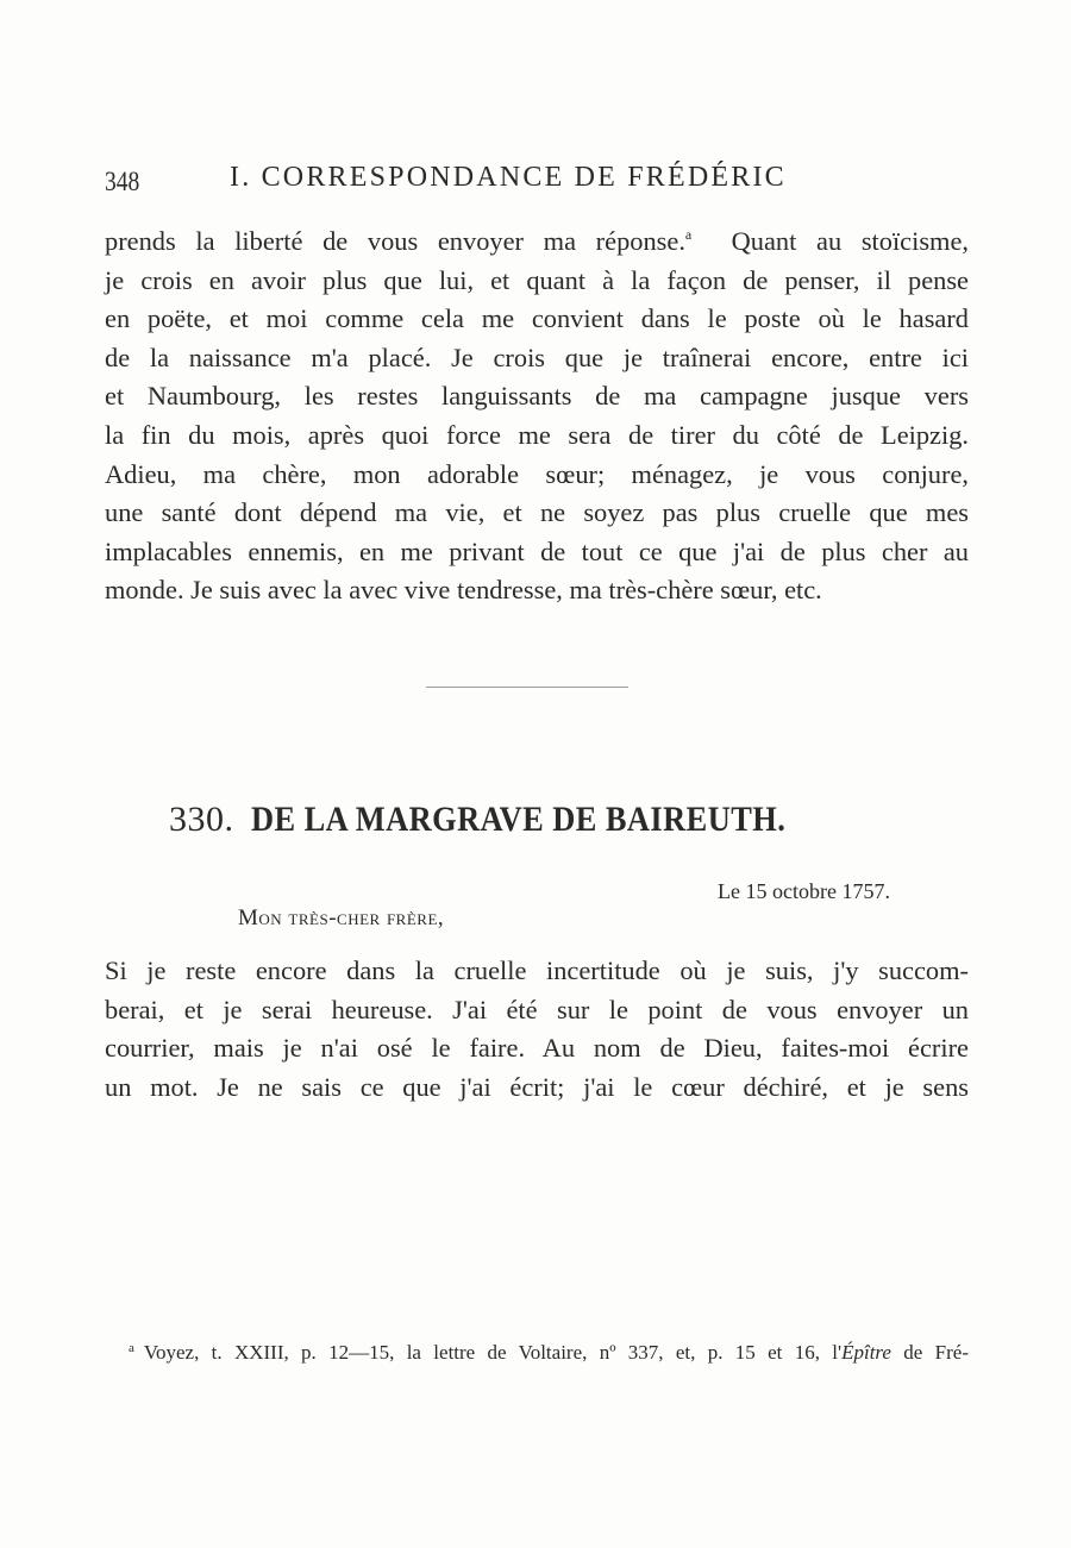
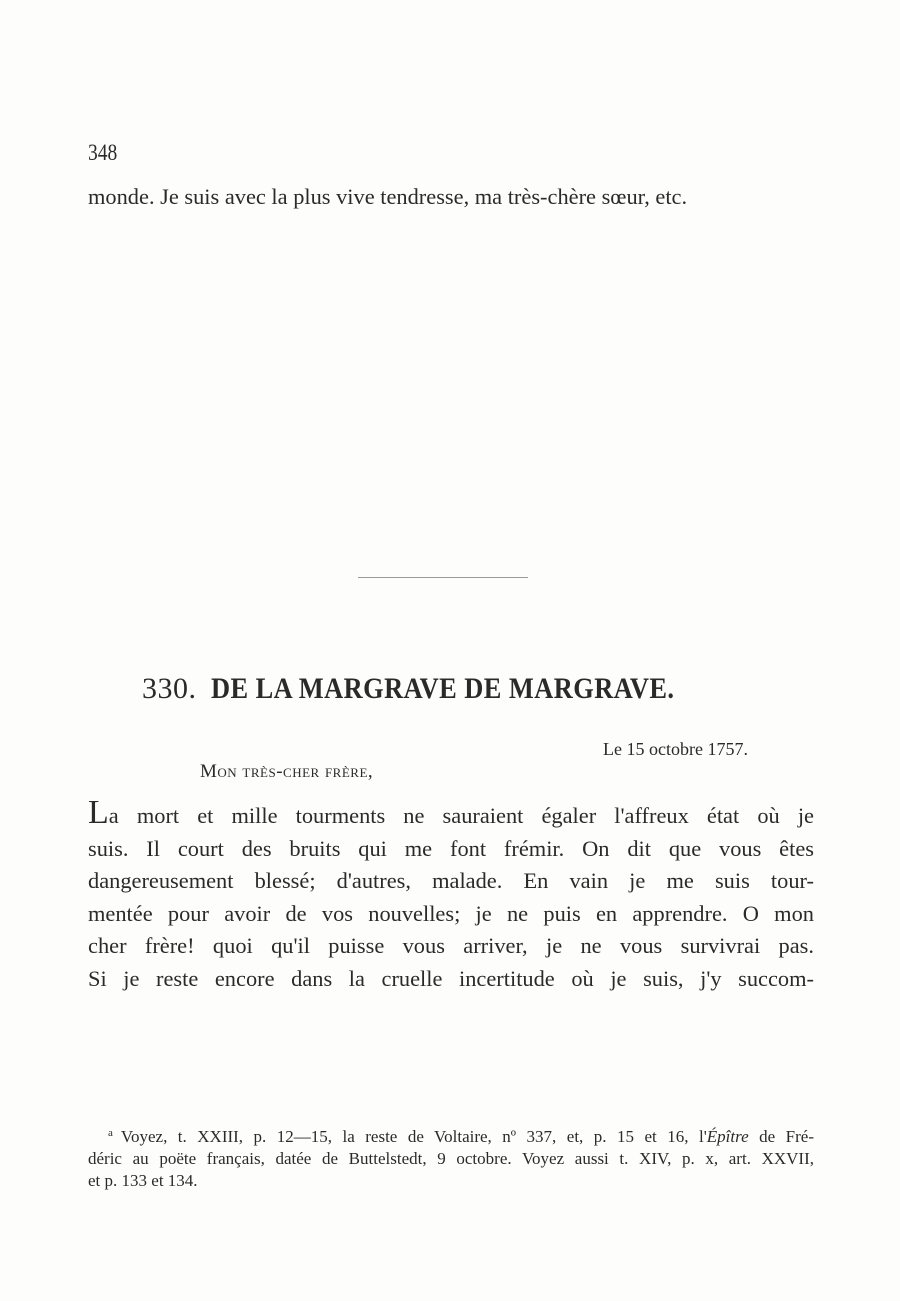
  348
- I. CORRESPONDANCE DE FRÉDÉRIC
- prends la liberté de vous envoyer ma réponse.a Quant au stoïcisme,
- je crois en avoir plus que lui, et quant à la façon de penser, il pense
- en poëte, et moi comme cela me convient dans le poste où le hasard
- de la naissance m'a placé. Je crois que je traînerai encore, entre ici
- et Naumbourg, les restes languissants de ma campagne jusque vers
- la fin du mois, après quoi force me sera de tirer du côté de Leipzig.
- Adieu, ma chère, mon adorable sœur; ménagez, je vous conjure,
- une santé dont dépend ma vie, et ne soyez pas plus cruelle que mes
- implacables ennemis, en me privant de tout ce que j'ai de plus cher au
- monde. Je suis avec la avec vive tendresse, ma très-chère sœur, etc.
+ monde. Je suis avec la plus vive tendresse, ma très-chère sœur, etc.
- 330. DE LA MARGRAVE DE BAIREUTH.
+ 330. DE LA MARGRAVE DE MARGRAVE.
  Le 15 octobre 1757.
  Mon très-cher frère,
+ La mort et mille tourments ne sauraient égaler l'affreux état où je
+ suis. Il court des bruits qui me font frémir. On dit que vous êtes
+ dangereusement blessé; d'autres, malade. En vain je me suis tour-
+ mentée pour avoir de vos nouvelles; je ne puis en apprendre. O mon
+ cher frère! quoi qu'il puisse vous arriver, je ne vous survivrai pas.
  Si je reste encore dans la cruelle incertitude où je suis, j'y succom-
- berai, et je serai heureuse. J'ai été sur le point de vous envoyer un
- courrier, mais je n'ai osé le faire. Au nom de Dieu, faites-moi écrire
- un mot. Je ne sais ce que j'ai écrit; j'ai le cœur déchiré, et je sens
- a Voyez, t. XXIII, p. 12—15, la lettre de Voltaire, nº 337, et, p. 15 et 16, l'Épître de Fré-
+ a Voyez, t. XXIII, p. 12—15, la reste de Voltaire, nº 337, et, p. 15 et 16, l'Épître de Fré-
+ déric au poëte français, datée de Buttelstedt, 9 octobre. Voyez aussi t. XIV, p. x, art. XXVII,
+ et p. 133 et 134.
